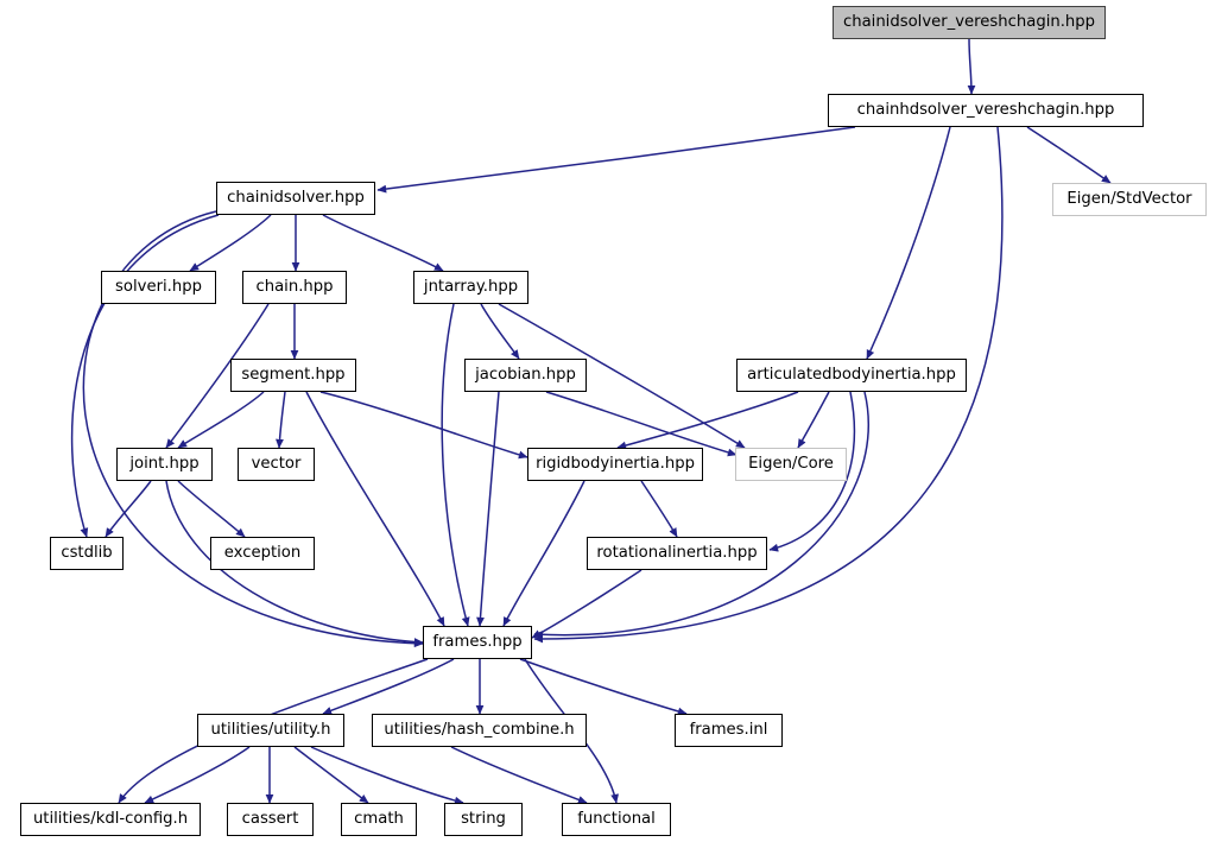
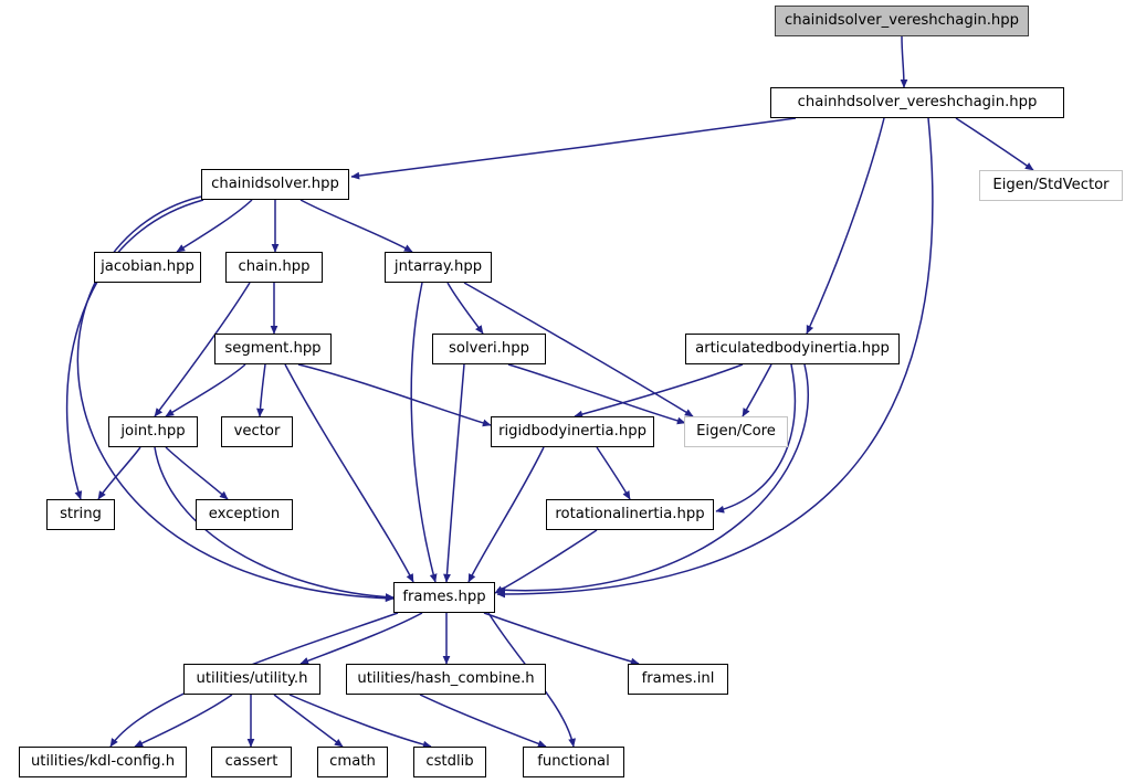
  chainidsolver_vereshchagin.hpp
  chainhdsolver_vereshchagin.hpp
  Eigen/StdVector
  chainidsolver.hpp
- solveri.hpp
+ jacobian.hpp
  chain.hpp
  jntarray.hpp
  segment.hpp
- jacobian.hpp
+ solveri.hpp
  articulatedbodyinertia.hpp
  joint.hpp
  vector
  rigidbodyinertia.hpp
  Eigen/Core
- cstdlib
+ string
  exception
  rotationalinertia.hpp
  frames.hpp
  utilities/utility.h
  utilities/hash_combine.h
  frames.inl
  utilities/kdl-config.h
  cassert
  cmath
- string
+ cstdlib
  functional
